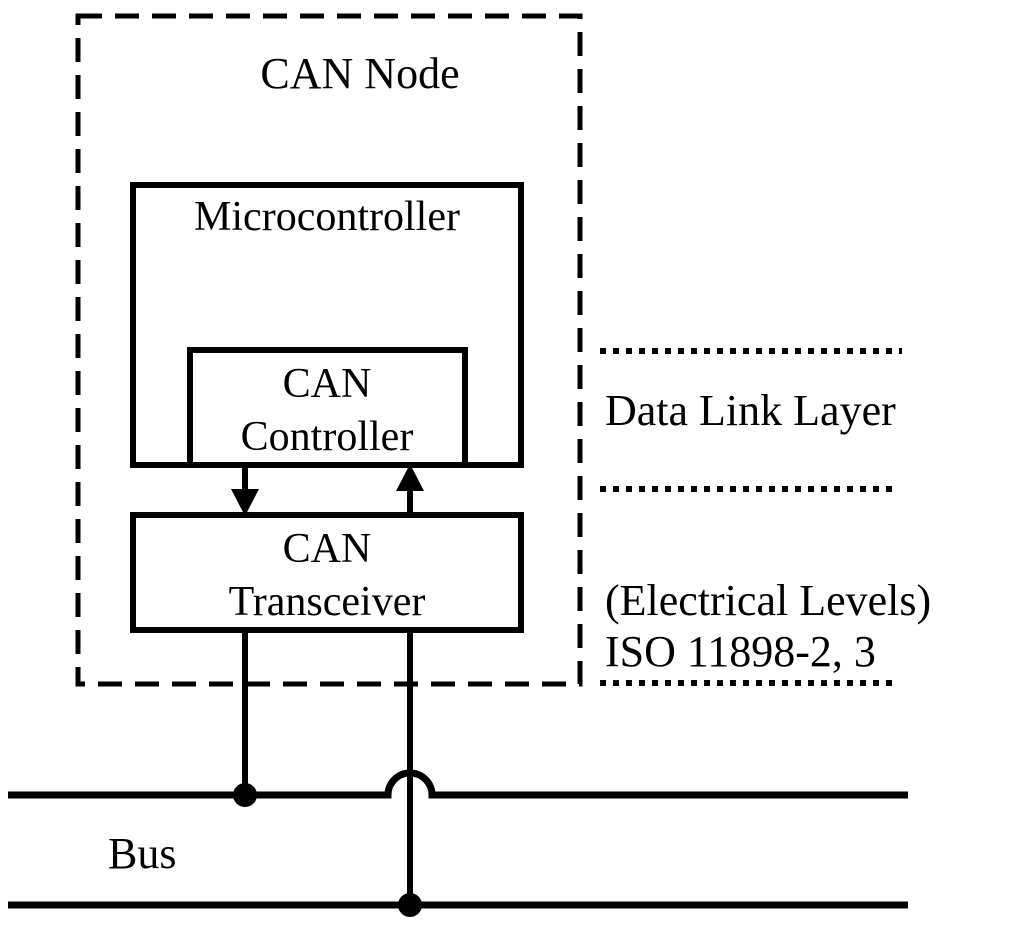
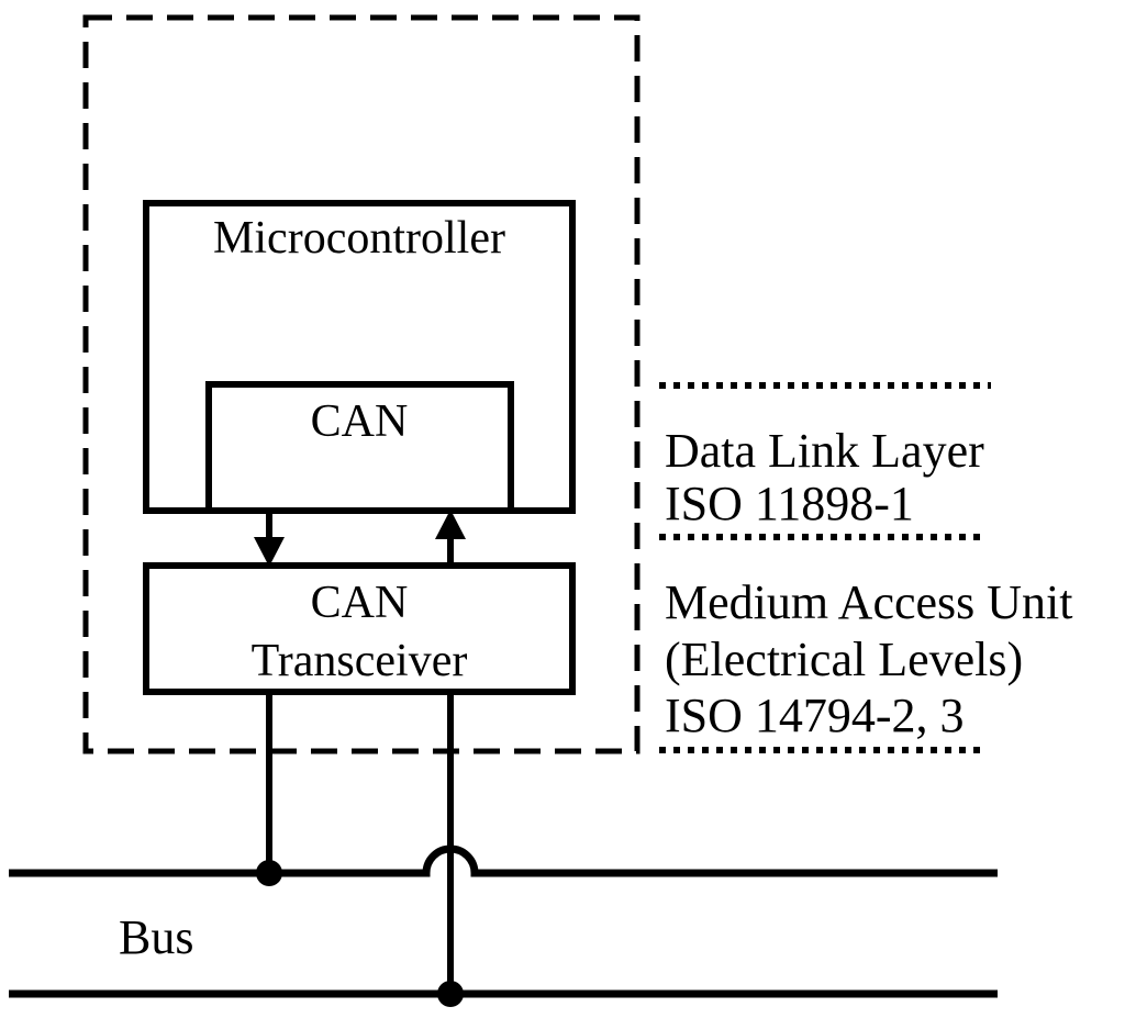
- CAN Node
  Microcontroller
  CAN
- Controller
  CAN
  Transceiver
  Bus
  Data Link Layer
+ ISO 11898-1
+ Medium Access Unit
  (Electrical Levels)
- ISO 11898-2, 3
+ ISO 14794-2, 3
